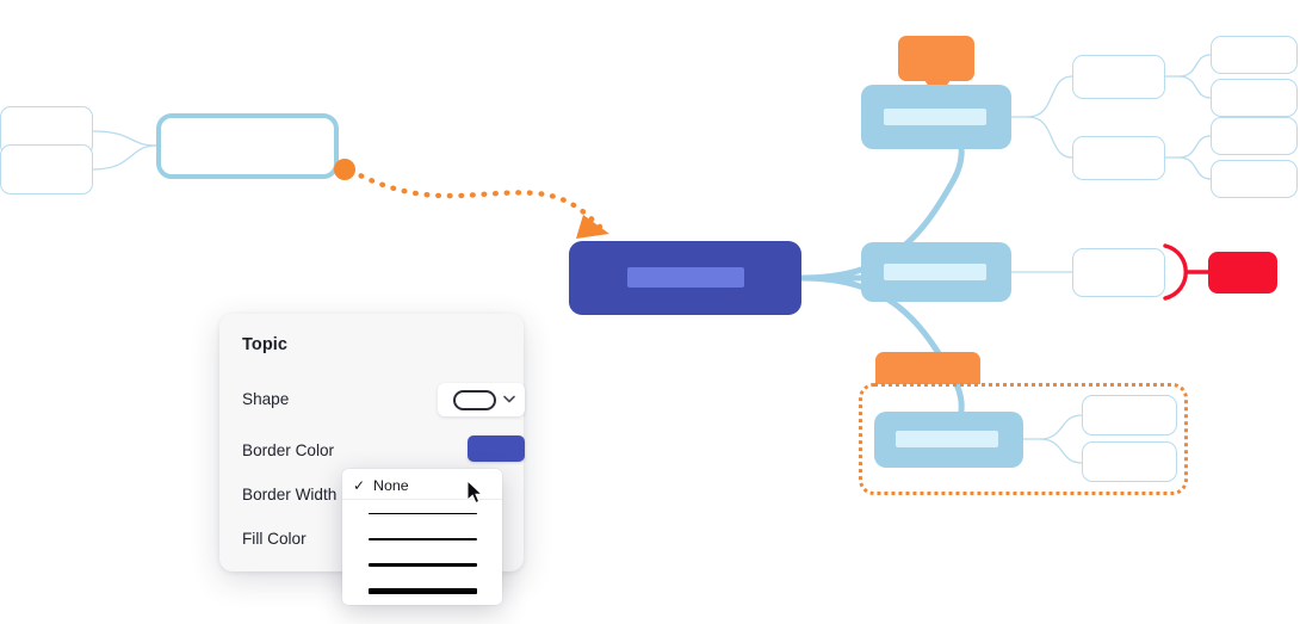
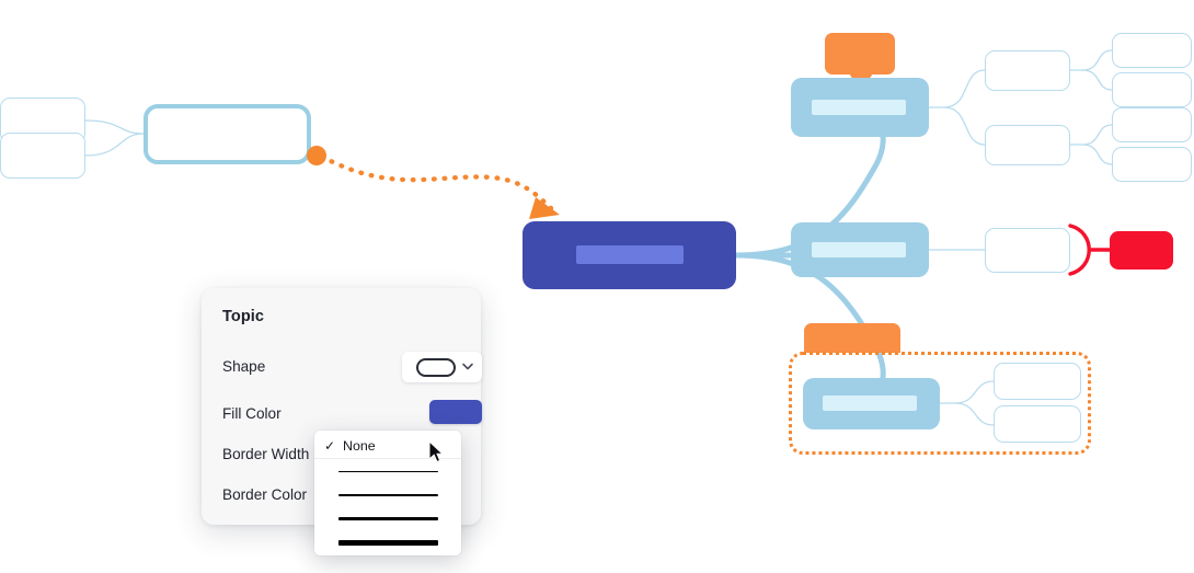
  Topic
  Shape
- Border Color
+ Fill Color
  Border Width
- Fill Color
+ Border Color
  ✓
  None
